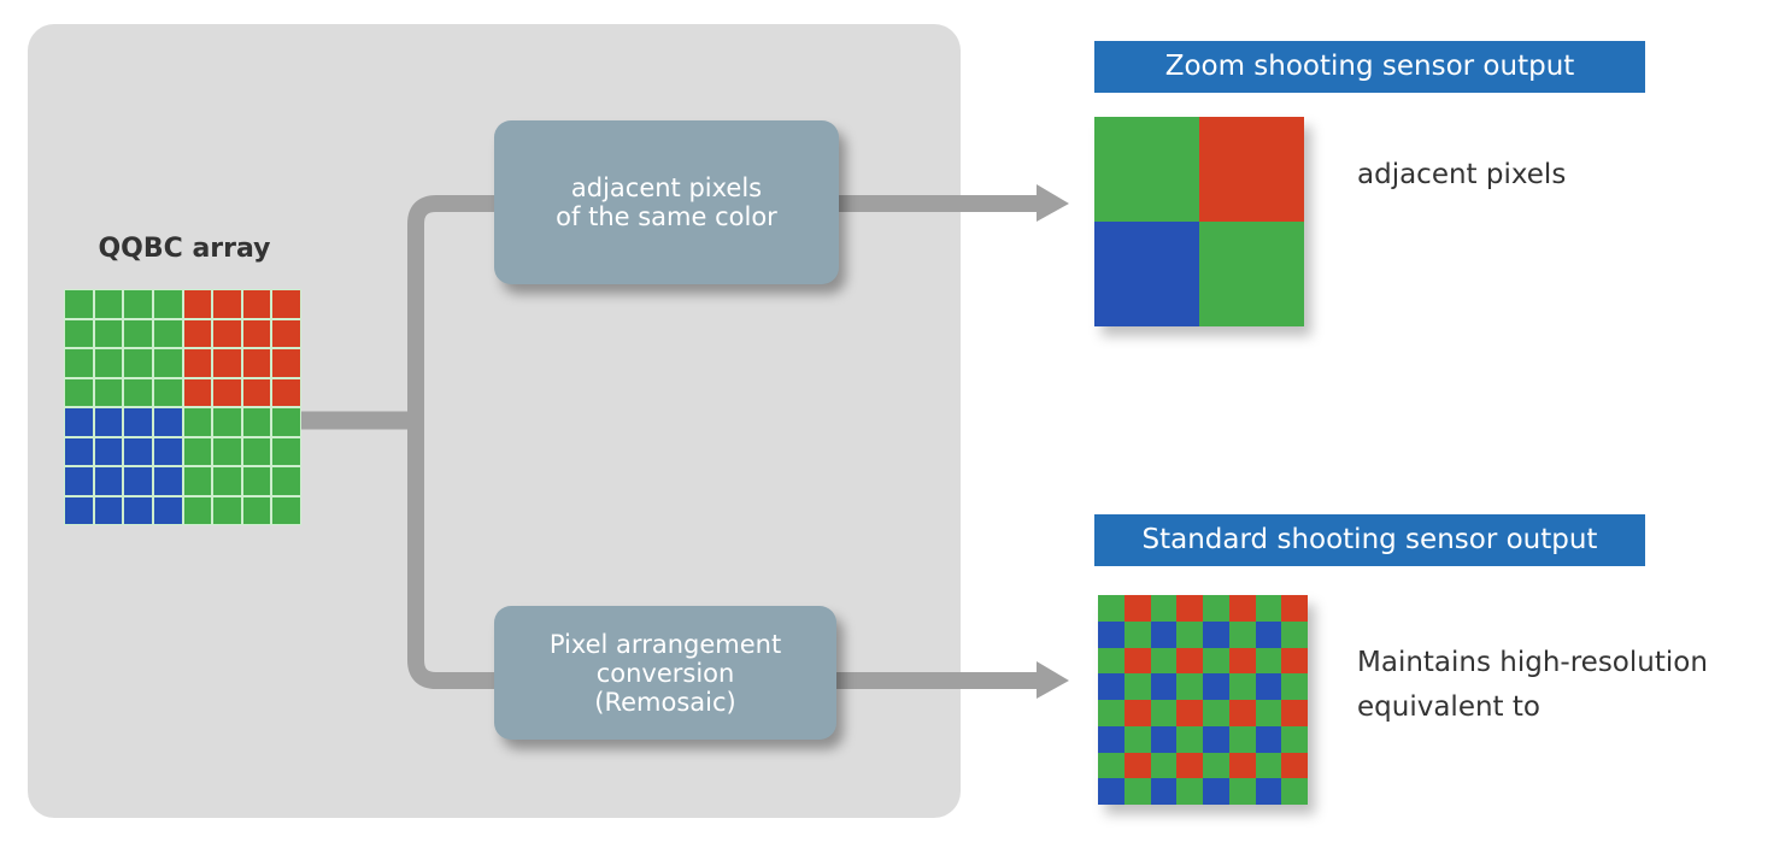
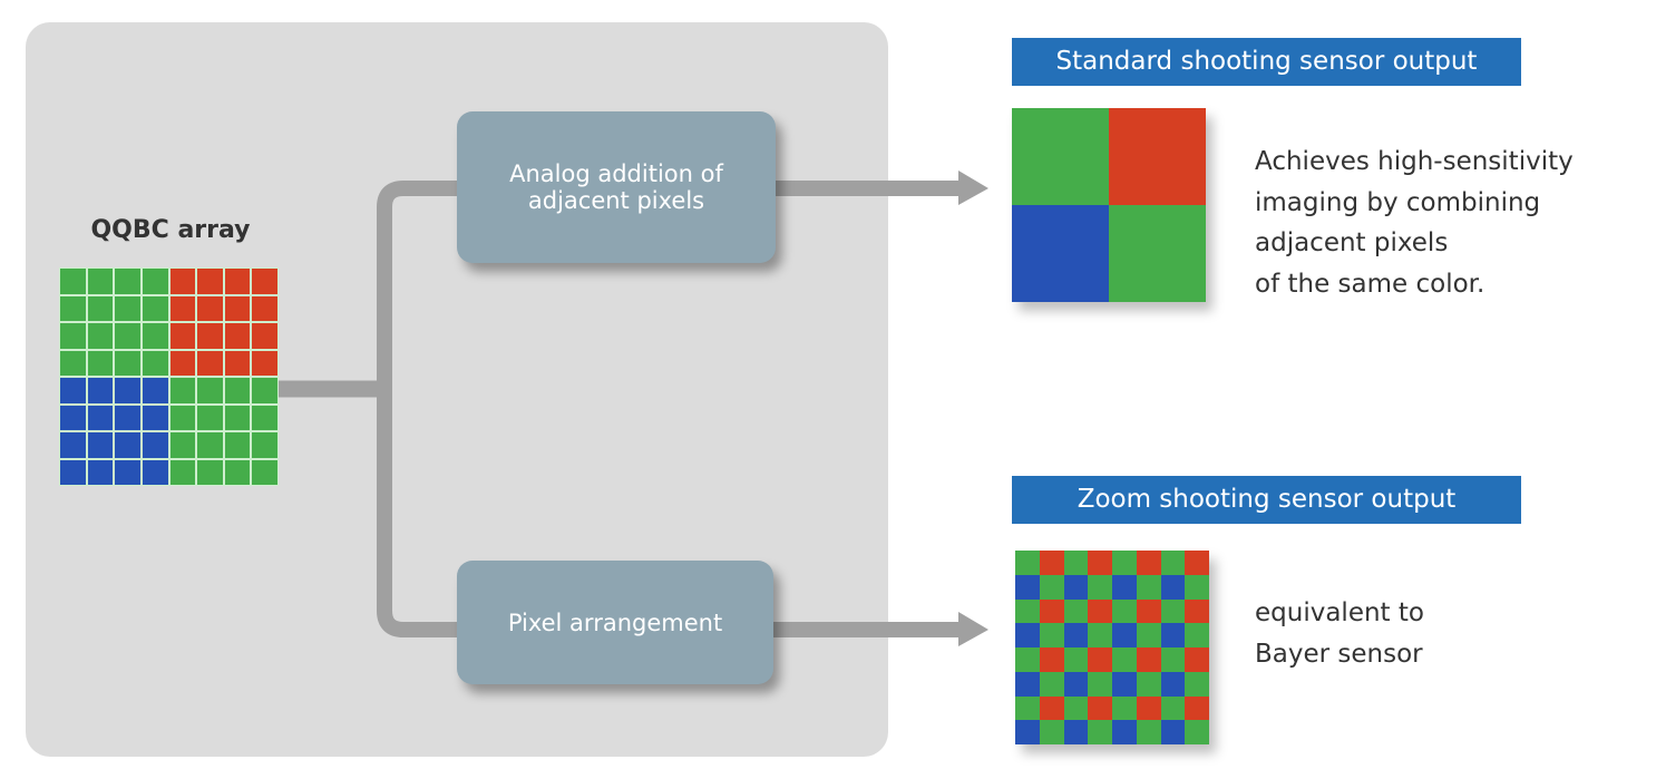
  QQBC array
+ Analog addition of
  adjacent pixels
- of the same color
  Pixel arrangement
- conversion
- (Remosaic)
- Zoom shooting sensor output
+ Standard shooting sensor output
+ Achieves high-sensitivity
+ imaging by combining
  adjacent pixels
+ of the same color.
- Standard shooting sensor output
+ Zoom shooting sensor output
- Maintains high-resolution
  equivalent to
+ Bayer sensor
